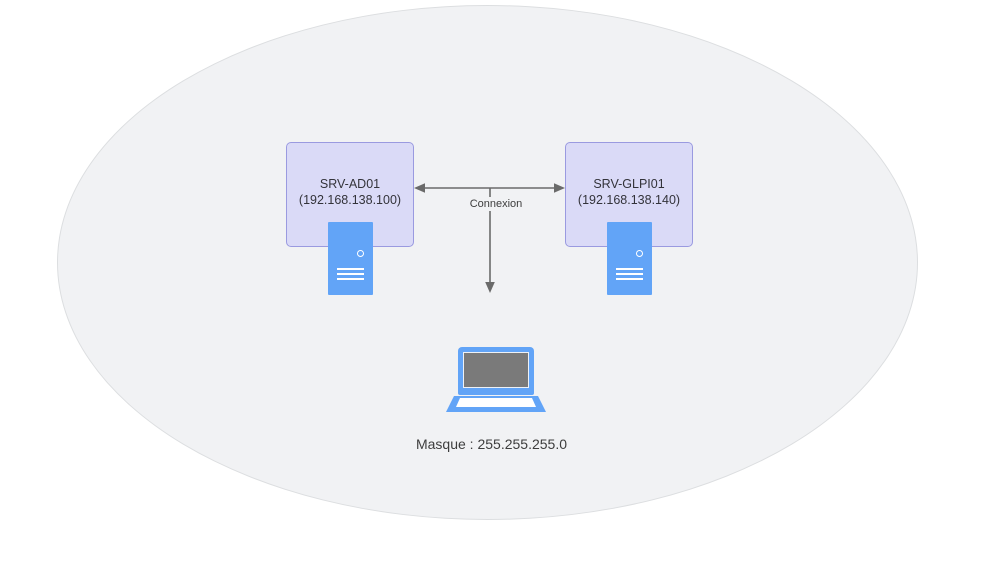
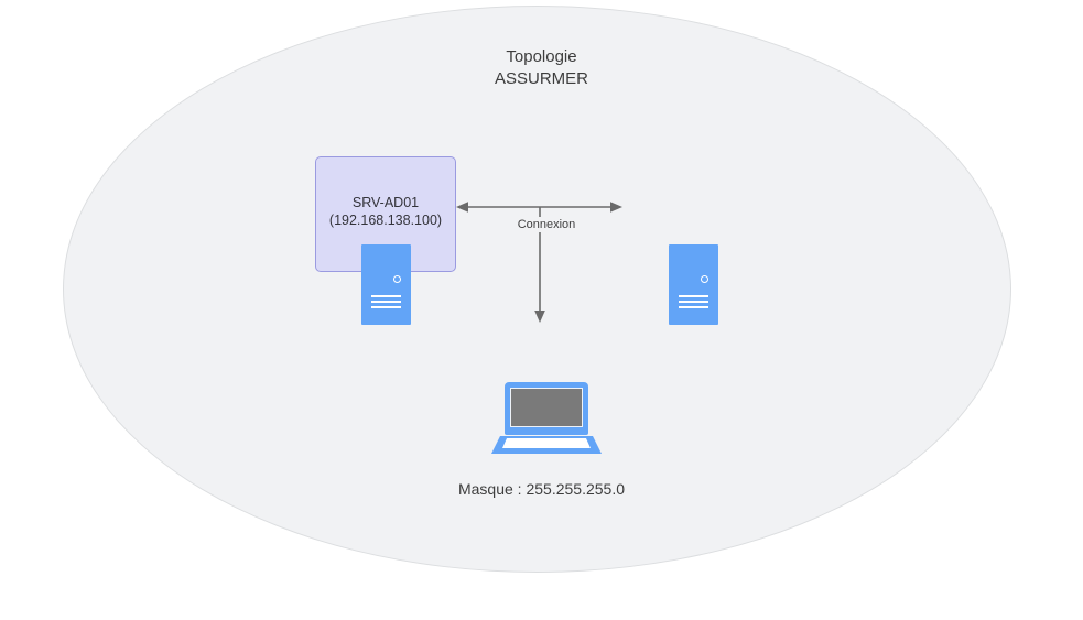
+ Topologie
+ ASSURMER
  Connexion
  SRV-AD01
  (192.168.138.100)
- SRV-GLPI01
- (192.168.138.140)
  Masque : 255.255.255.0
